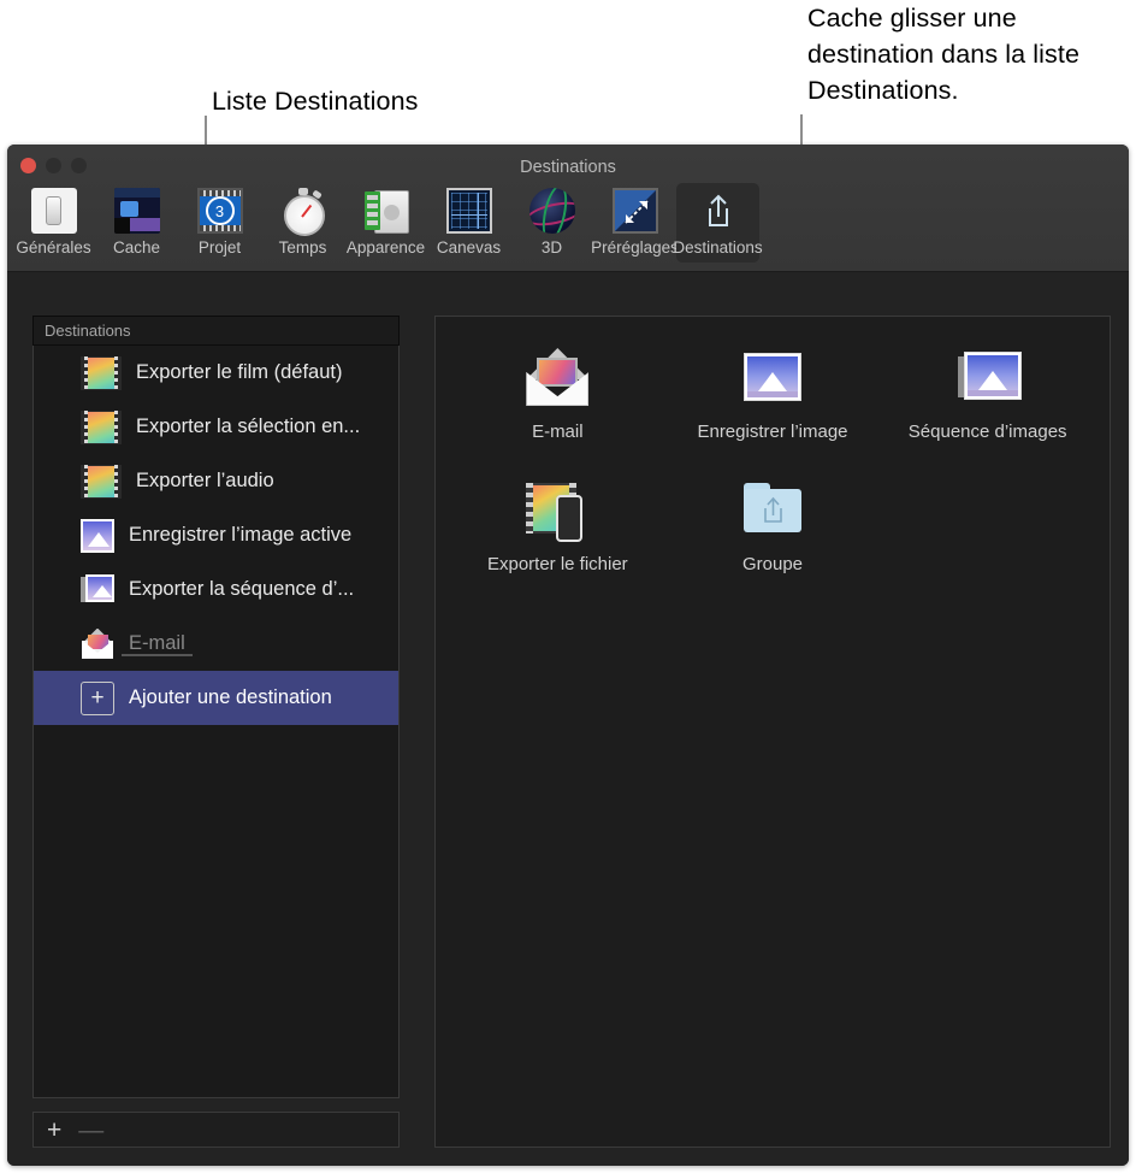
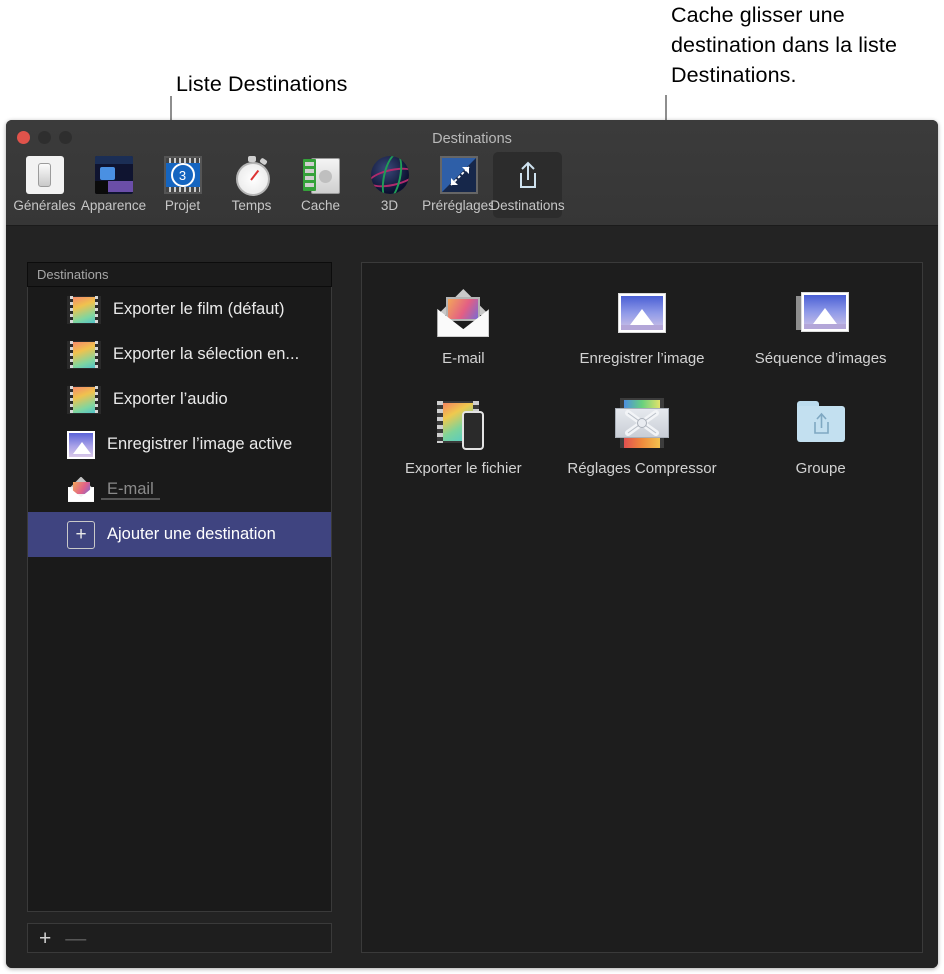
  Liste Destinations
  Cache glisser une destination dans la liste Destinations.
  Destinations
  Générales
- Cache
+ Apparence
  3
  Projet
  Temps
- Apparence
+ Cache
- Canevas
  3D
  Préréglages
  Destinations
  Destinations
  Exporter le film (défaut)
  Exporter la sélection en...
  Exporter l’audio
  Enregistrer l’image active
- Exporter la séquence d’...
  E-mail
  +
  Ajouter une destination
  +
  —
  E-mail
  Enregistrer l’image
  Séquence d’images
  Exporter le fichier
+ Réglages Compressor
  Groupe
